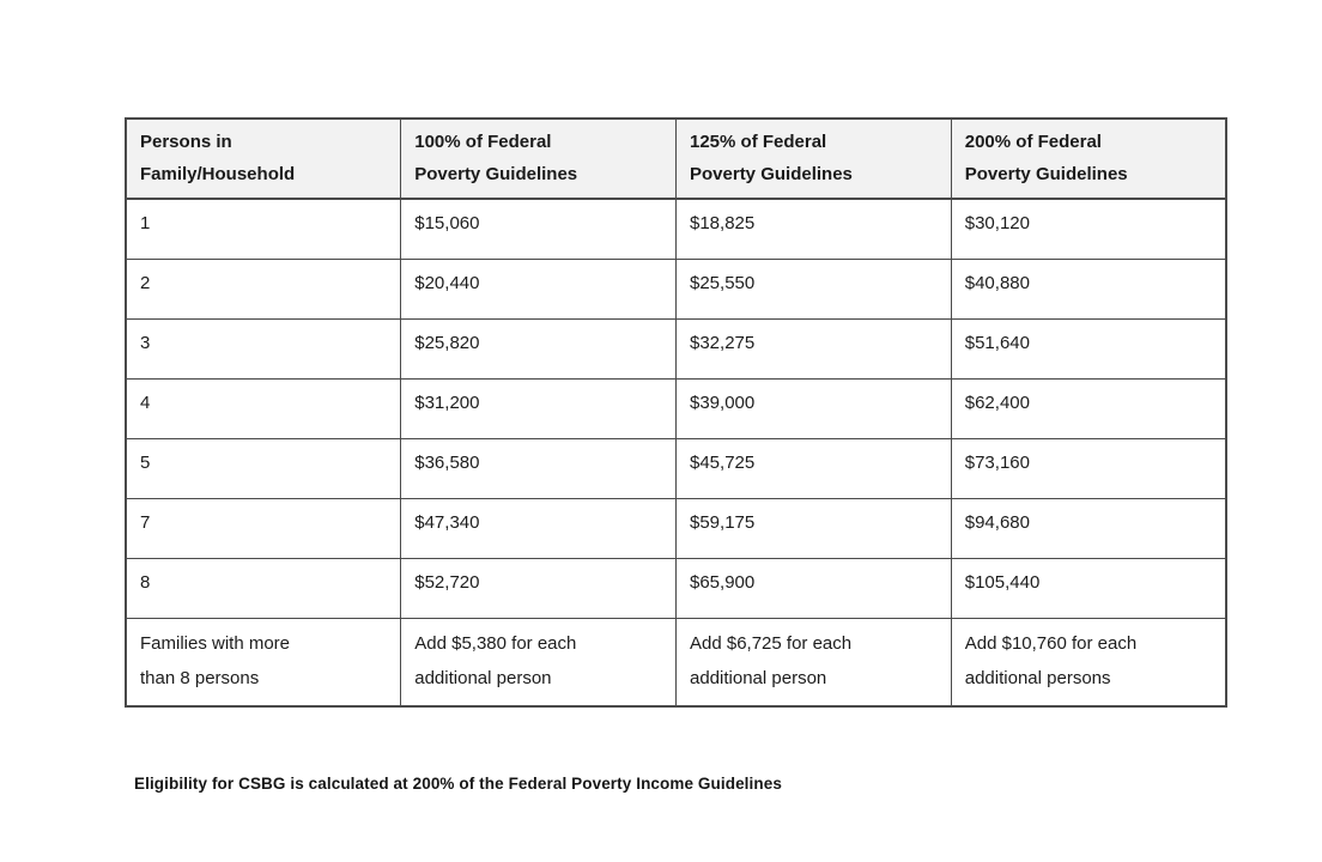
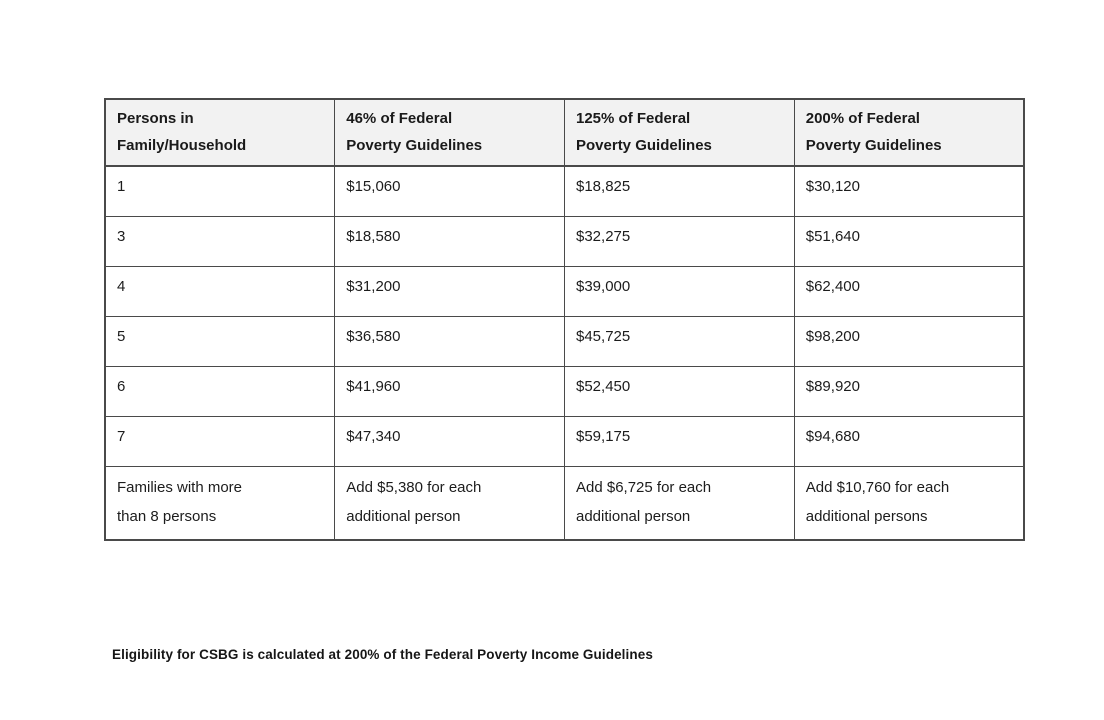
- Persons in Family/Household	100% of Federal Poverty Guidelines	125% of Federal Poverty Guidelines	200% of Federal Poverty Guidelines
+ Persons in Family/Household	46% of Federal Poverty Guidelines	125% of Federal Poverty Guidelines	200% of Federal Poverty Guidelines
  1	$15,060	$18,825	$30,120
- 2	$20,440	$25,550	$40,880
- 3	$25,820	$32,275	$51,640
+ 3	$18,580	$32,275	$51,640
  4	$31,200	$39,000	$62,400
- 5	$36,580	$45,725	$73,160
+ 5	$36,580	$45,725	$98,200
+ 6	$41,960	$52,450	$89,920
  7	$47,340	$59,175	$94,680
- 8	$52,720	$65,900	$105,440
  Families with more than 8 persons	Add $5,380 for each additional person	Add $6,725 for each additional person	Add $10,760 for each additional persons
  Eligibility for CSBG is calculated at 200% of the Federal Poverty Income Guidelines
